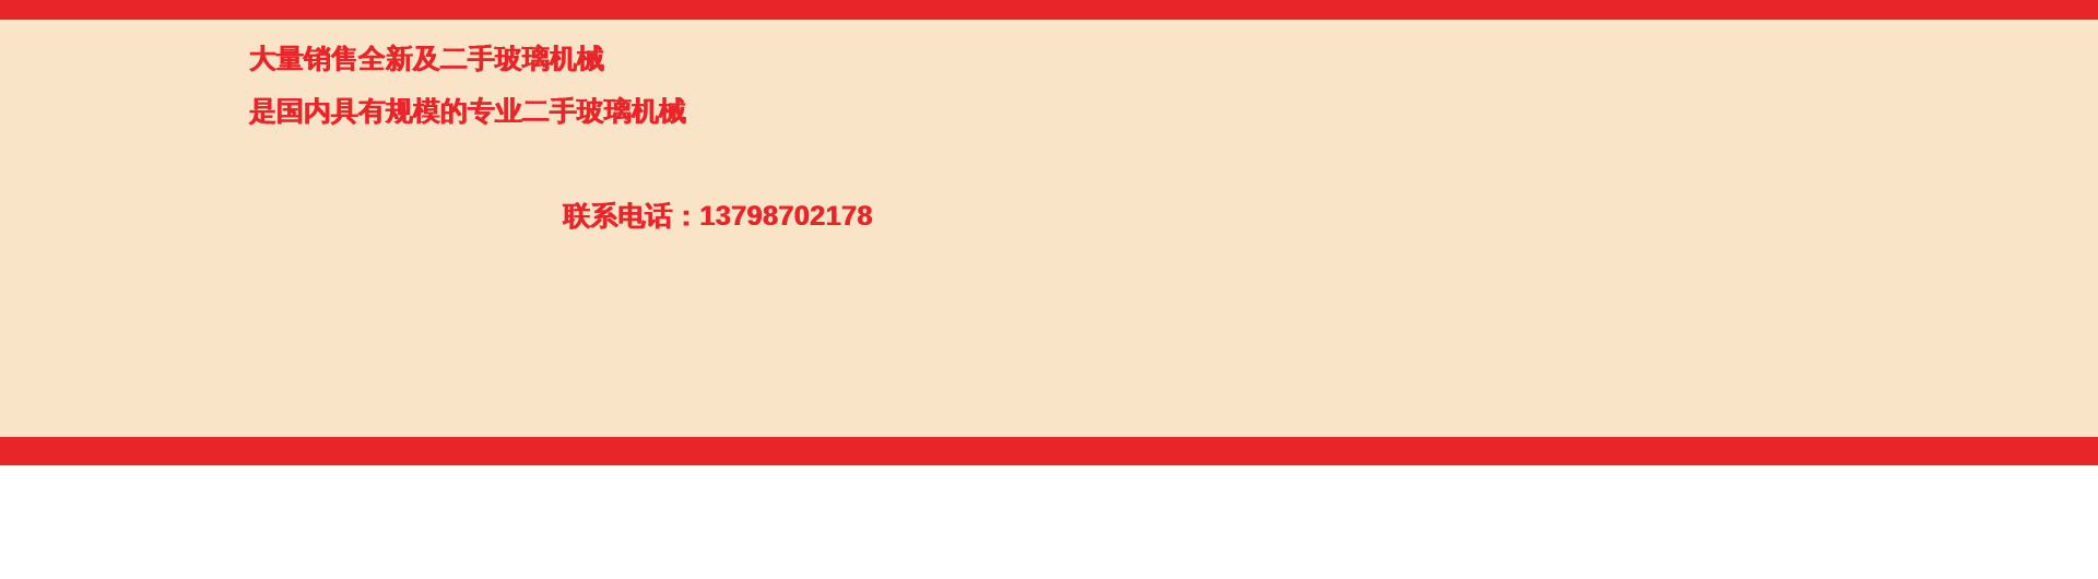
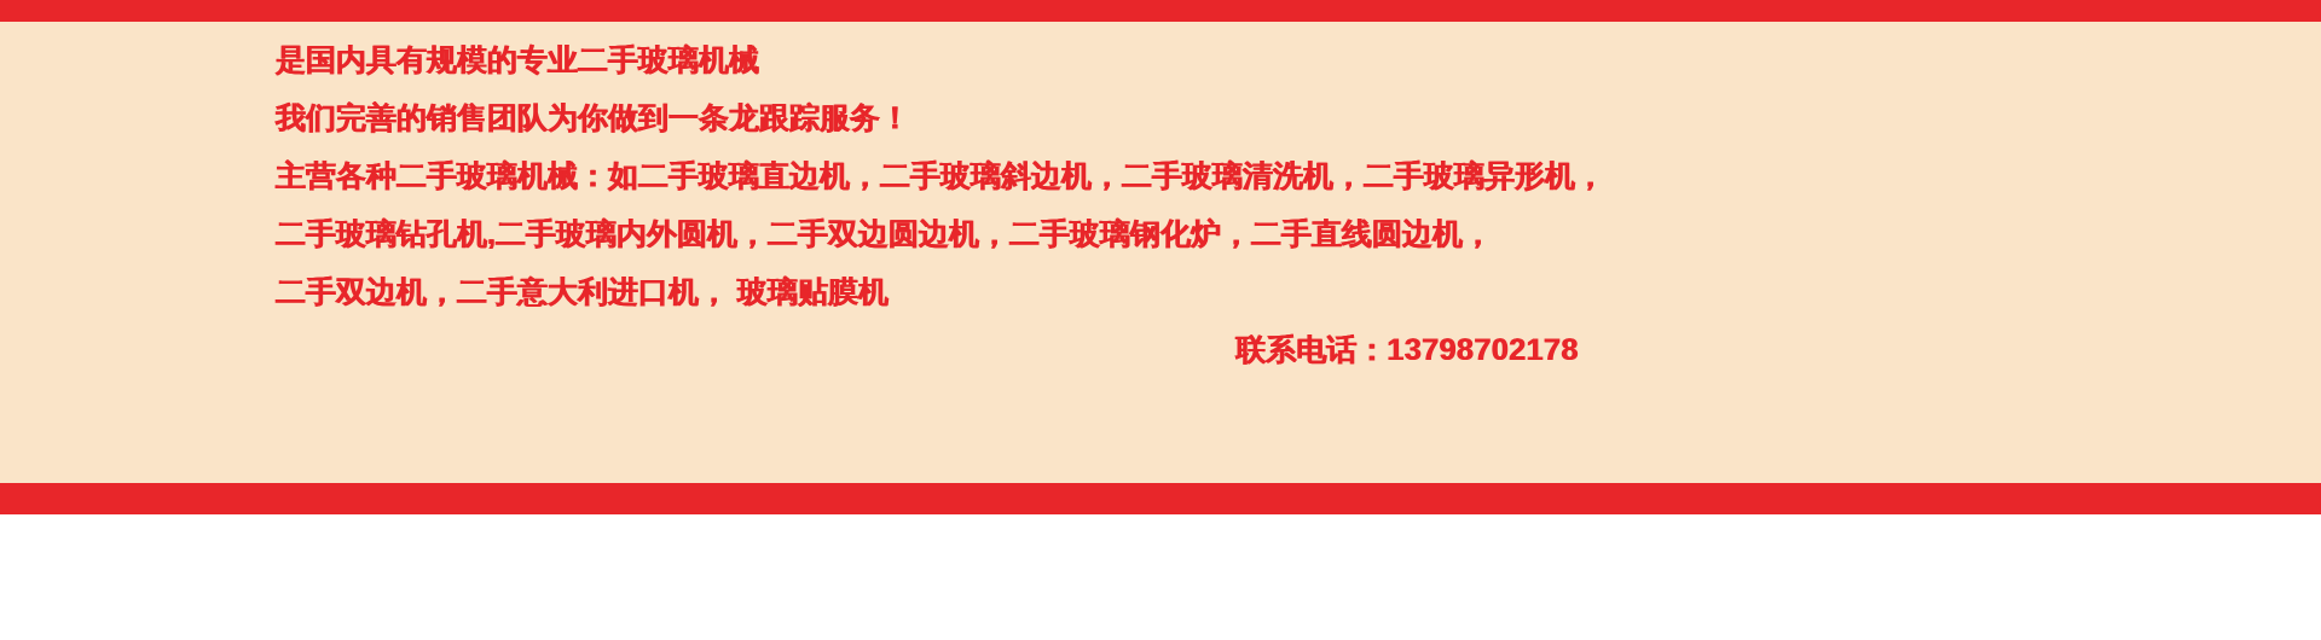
- 大量销售全新及二手玻璃机械
  是国内具有规模的专业二手玻璃机械
+ 我们完善的销售团队为你做到一条龙跟踪服务！
+ 主营各种二手玻璃机械：如二手玻璃直边机，二手玻璃斜边机，二手玻璃清洗机，二手玻璃异形机，
+ 二手玻璃钻孔机,二手玻璃内外圆机，二手双边圆边机，二手玻璃钢化炉，二手直线圆边机，
+ 二手双边机，二手意大利进口机， 玻璃贴膜机
  联系电话：13798702178
